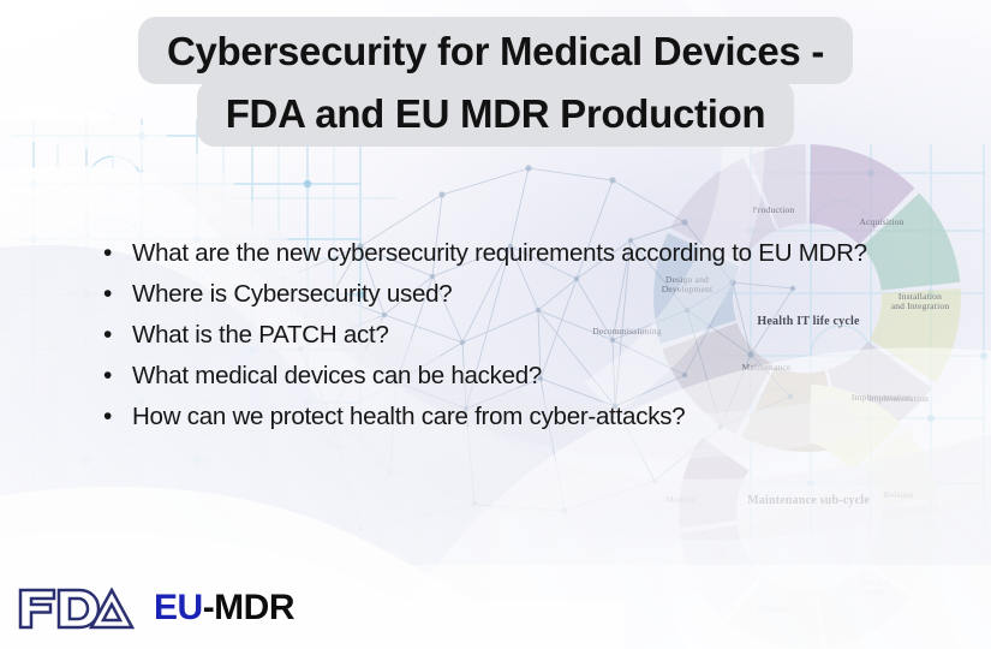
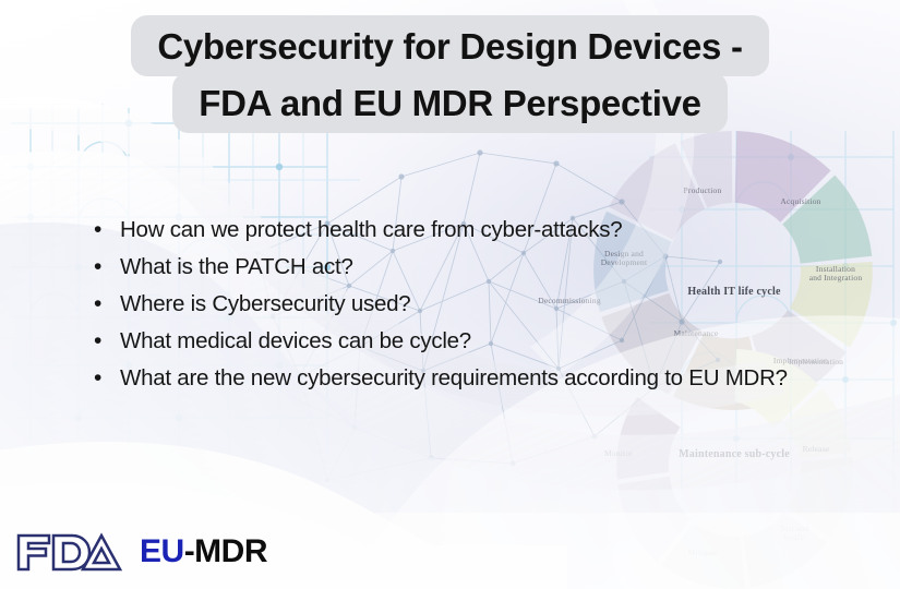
  Production
  Acquisition
  Installation
  and Integration
  Implementation
  Maintenance
  Decommissioning
  Design and
  Development
  Health IT life cycle
  Implementation
- Cybersecurity for Medical Devices -
+ Cybersecurity for Design Devices -
- FDA and EU MDR Production
+ FDA and EU MDR Perspective
  •
- What are the new cybersecurity requirements according to EU MDR?
+ How can we protect health care from cyber-attacks?
  •
- Where is Cybersecurity used?
+ What is the PATCH act?
  •
- What is the PATCH act?
+ Where is Cybersecurity used?
  •
- What medical devices can be hacked?
+ What medical devices can be cycle?
  •
- How can we protect health care from cyber-attacks?
+ What are the new cybersecurity requirements according to EU MDR?
  EU-MDR
